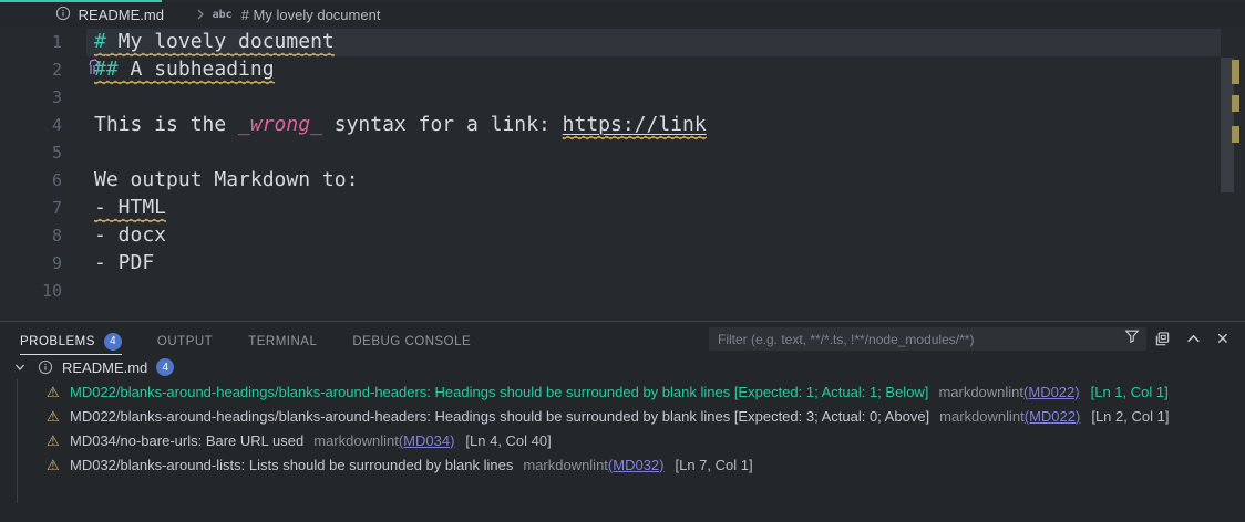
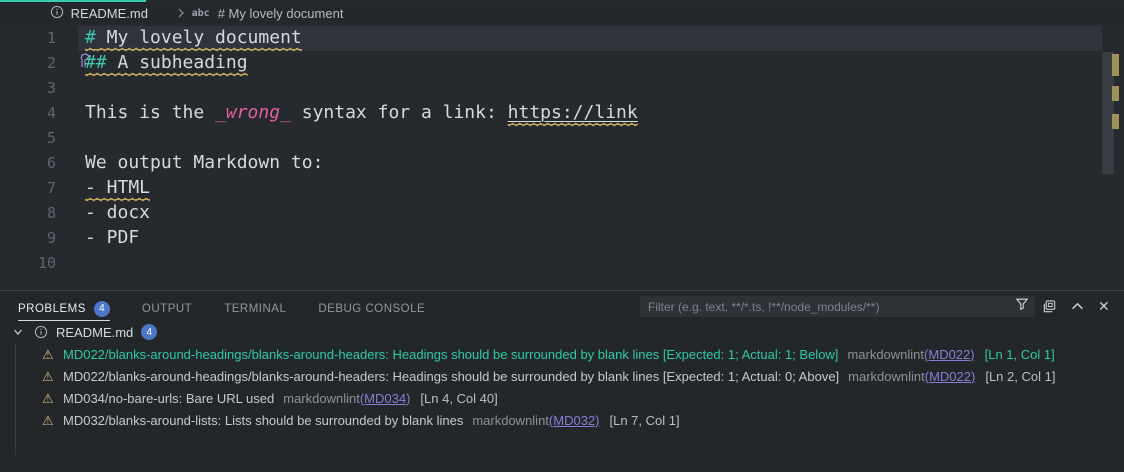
  README.md
  abc
  # My lovely document
  1
  2
  3
  4
  5
  6
  7
  8
  9
  10
  # My lovely document
  ## A subheading
  This is the _wrong_ syntax for a link: https://link
  We output Markdown to:
  - HTML
  - docx
  - PDF
  PROBLEMS
  4
  OUTPUT
  TERMINAL
  DEBUG CONSOLE
  Filter (e.g. text, **/*.ts, !**/node_modules/**)
  ✕
  README.md
  4
  ⚠
  MD022/blanks-around-headings/blanks-around-headers: Headings should be surrounded by blank lines [Expected: 1; Actual: 1; Below]
  markdownlint
  (MD022)
  [Ln 1, Col 1]
  ⚠
- MD022/blanks-around-headings/blanks-around-headers: Headings should be surrounded by blank lines [Expected: 3; Actual: 0; Above]
+ MD022/blanks-around-headings/blanks-around-headers: Headings should be surrounded by blank lines [Expected: 1; Actual: 0; Above]
  markdownlint
  (MD022)
  [Ln 2, Col 1]
  ⚠
  MD034/no-bare-urls: Bare URL used
  markdownlint
  (MD034)
  [Ln 4, Col 40]
  ⚠
  MD032/blanks-around-lists: Lists should be surrounded by blank lines
  markdownlint
  (MD032)
  [Ln 7, Col 1]
